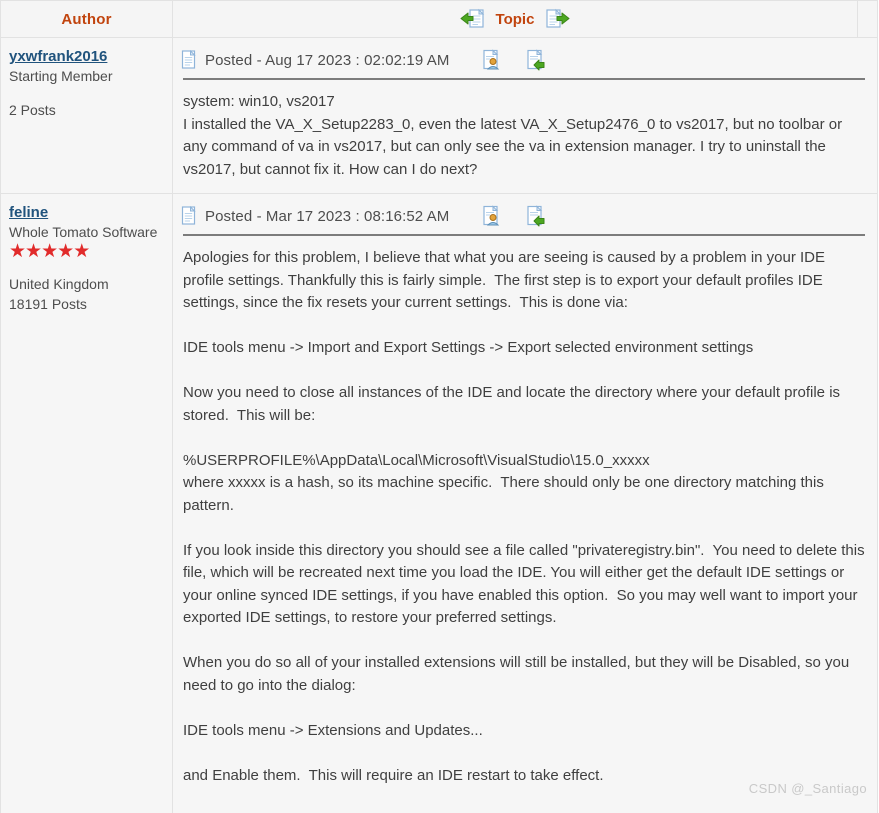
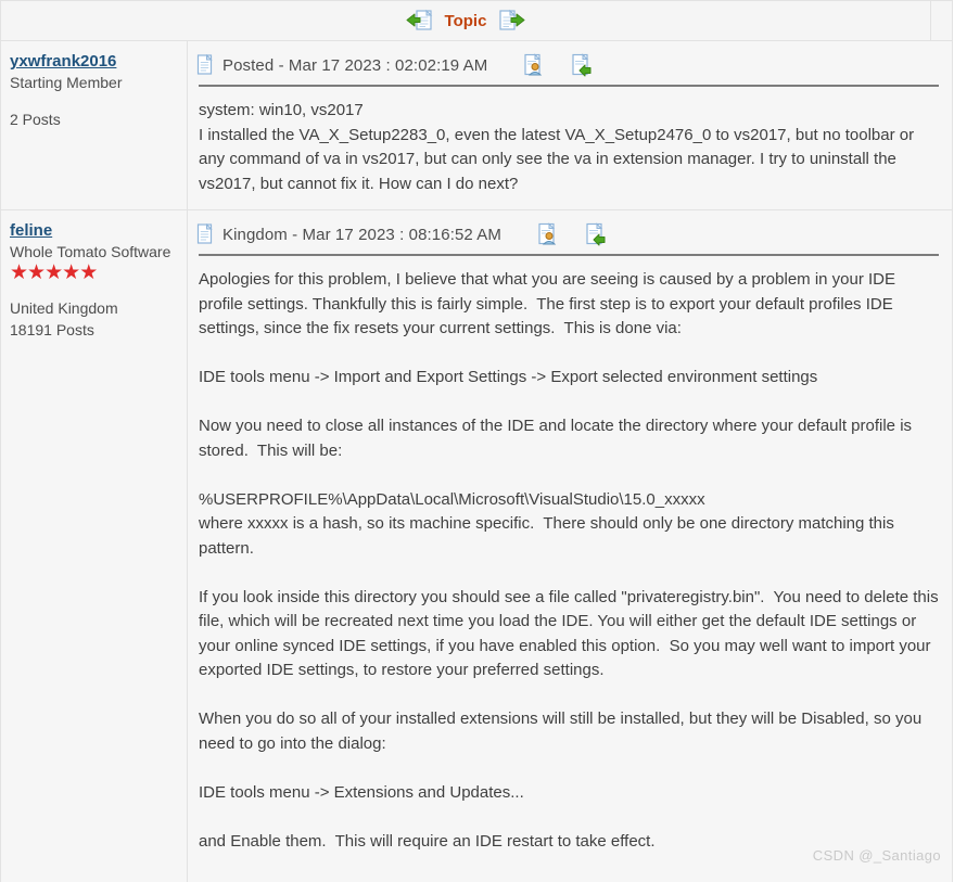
- Author
  Topic
  yxwfrank2016
  Starting Member
  2 Posts
- Posted - Aug 17 2023 : 02:02:19 AM
+ Posted - Mar 17 2023 : 02:02:19 AM
  system: win10, vs2017
  I installed the VA_X_Setup2283_0, even the latest VA_X_Setup2476_0 to vs2017, but no toolbar or any command of va in vs2017, but can only see the va in extension manager. I try to uninstall the vs2017, but cannot fix it. How can I do next?
  feline
  Whole Tomato Software
  ★★★★★
  United Kingdom
  18191 Posts
- Posted - Mar 17 2023 : 08:16:52 AM
+ Kingdom - Mar 17 2023 : 08:16:52 AM
  Apologies for this problem, I believe that what you are seeing is caused by a problem in your IDE profile settings. Thankfully this is fairly simple. The first step is to export your default profiles IDE settings, since the fix resets your current settings. This is done via:
  IDE tools menu -> Import and Export Settings -> Export selected environment settings
  Now you need to close all instances of the IDE and locate the directory where your default profile is stored. This will be:
  %USERPROFILE%\AppData\Local\Microsoft\VisualStudio\15.0_xxxxx
  where xxxxx is a hash, so its machine specific. There should only be one directory matching this pattern.
  If you look inside this directory you should see a file called "privateregistry.bin". You need to delete this file, which will be recreated next time you load the IDE. You will either get the default IDE settings or your online synced IDE settings, if you have enabled this option. So you may well want to import your exported IDE settings, to restore your preferred settings.
  When you do so all of your installed extensions will still be installed, but they will be Disabled, so you need to go into the dialog:
  IDE tools menu -> Extensions and Updates...
  and Enable them. This will require an IDE restart to take effect.
  CSDN @_Santiago
